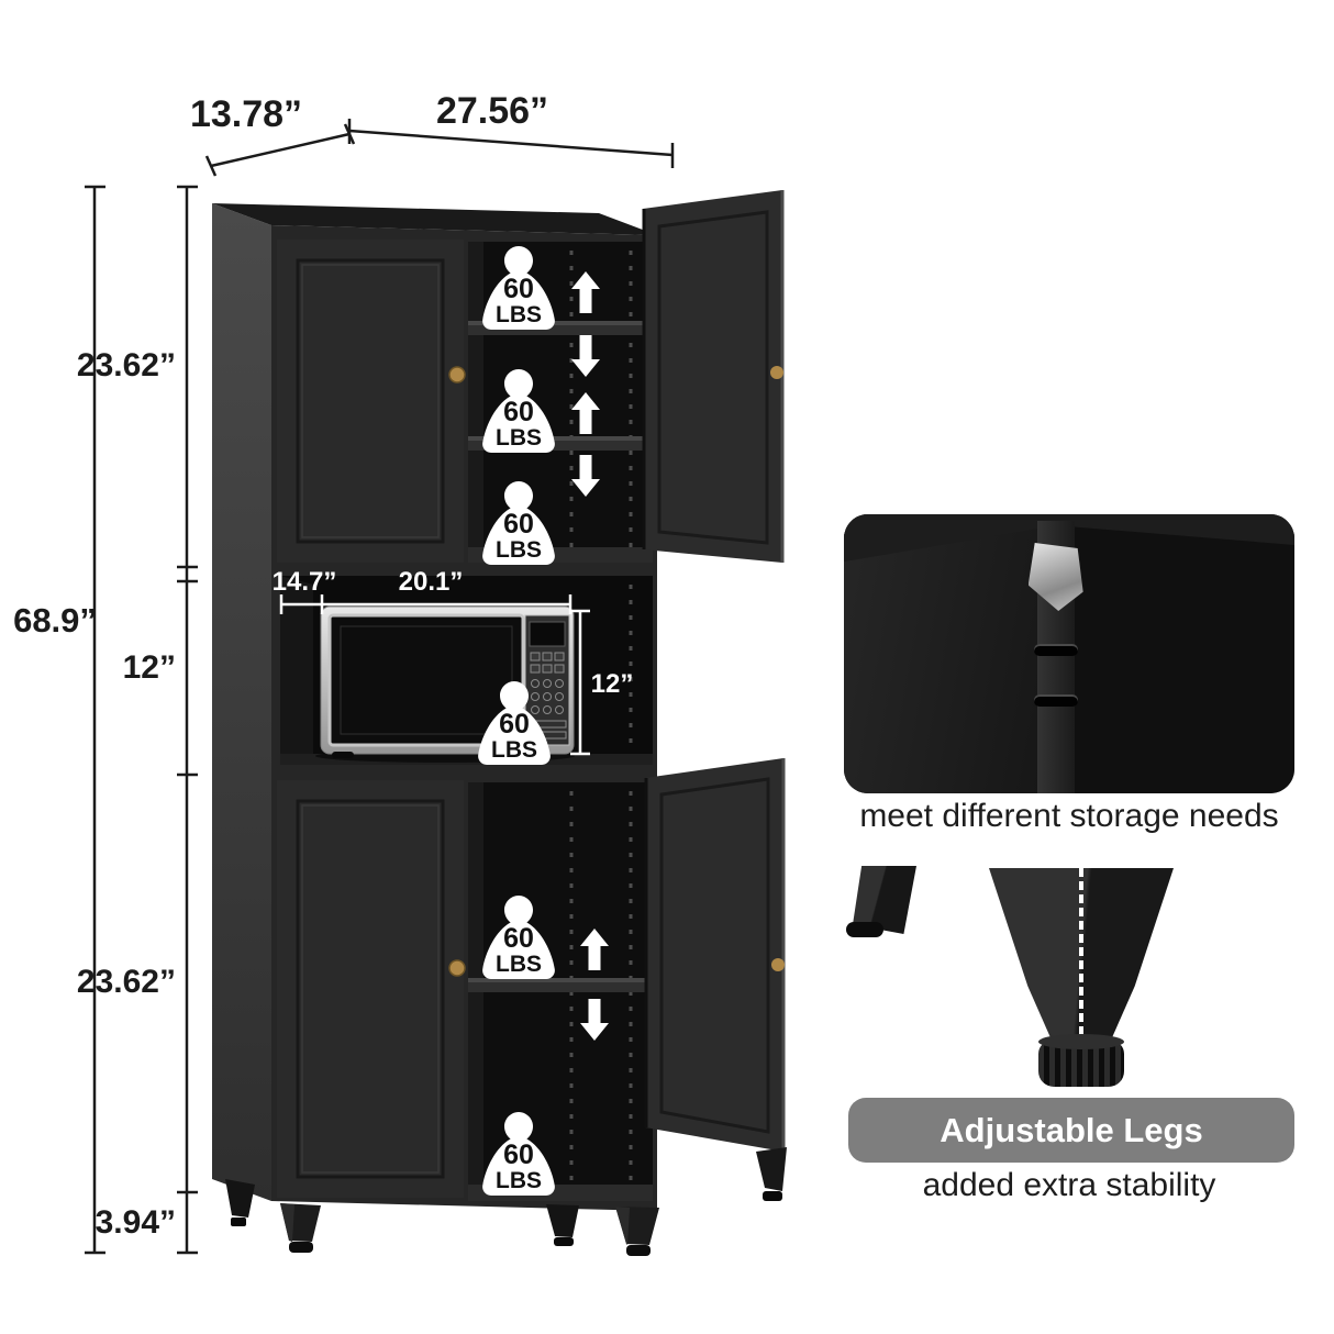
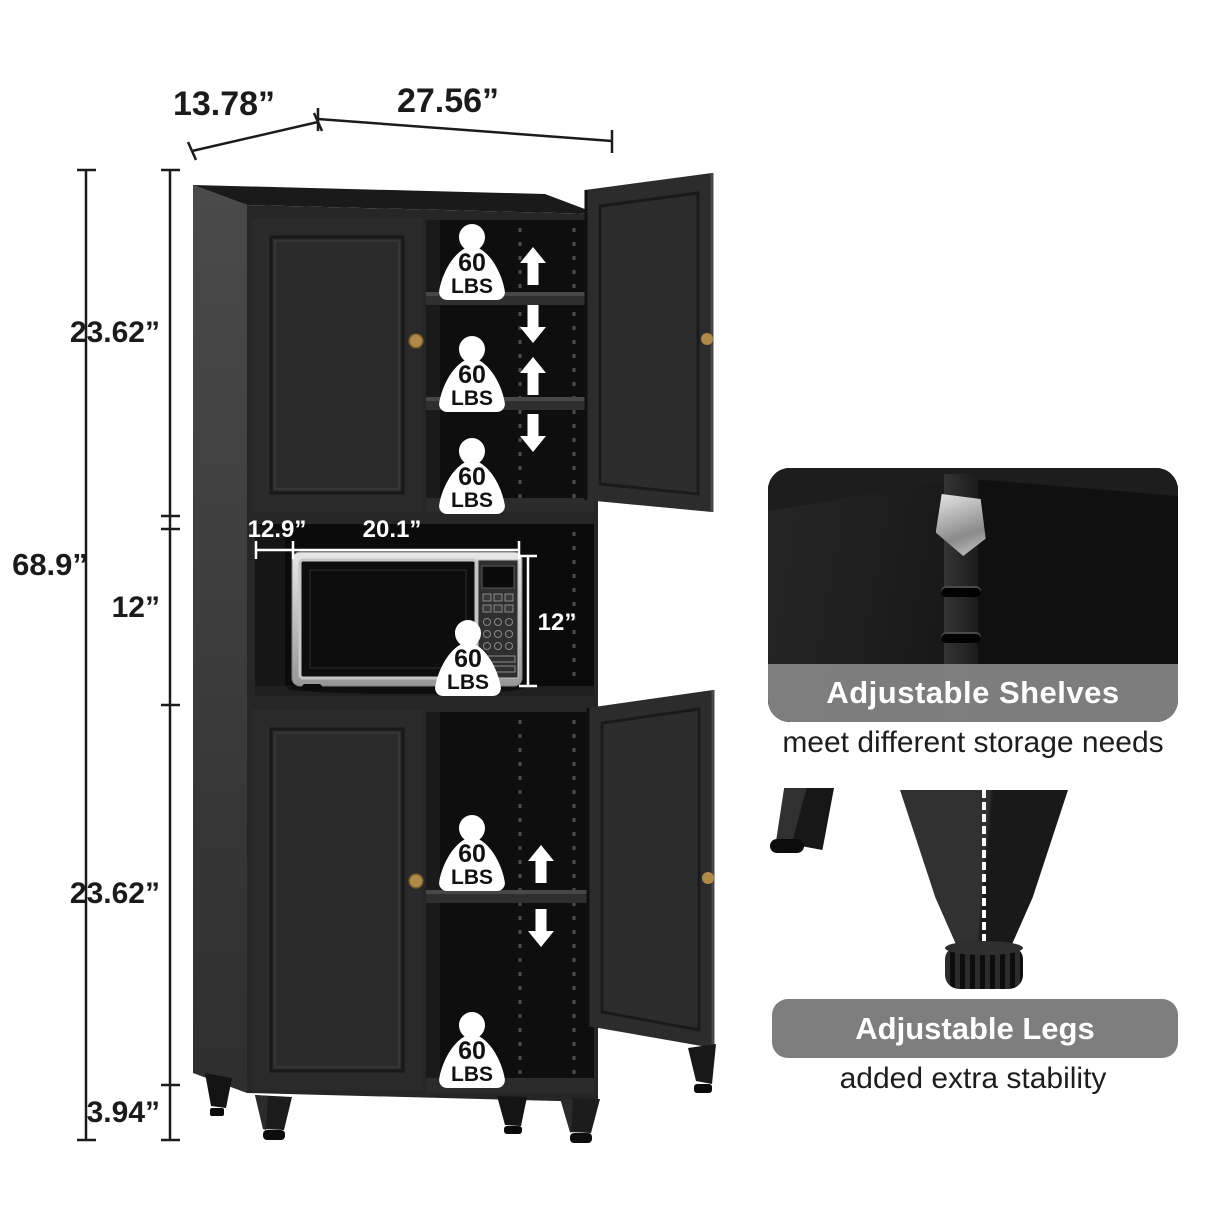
- 14.7”
+ 12.9”
  20.1”
  12”
  13.78”
  27.56”
  68.9”
  23.62”
  12”
  23.62”
  3.94”
+ Adjustable Shelves
  meet different storage needs
  Adjustable Legs
  added extra stability
